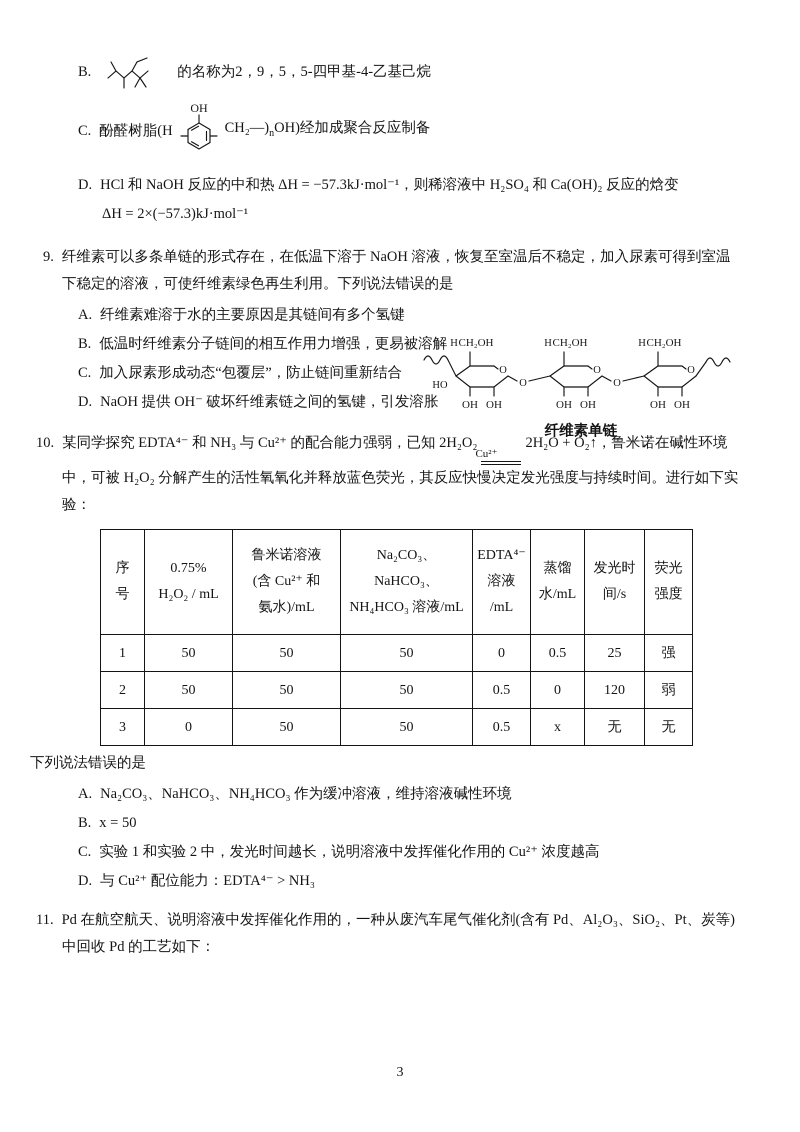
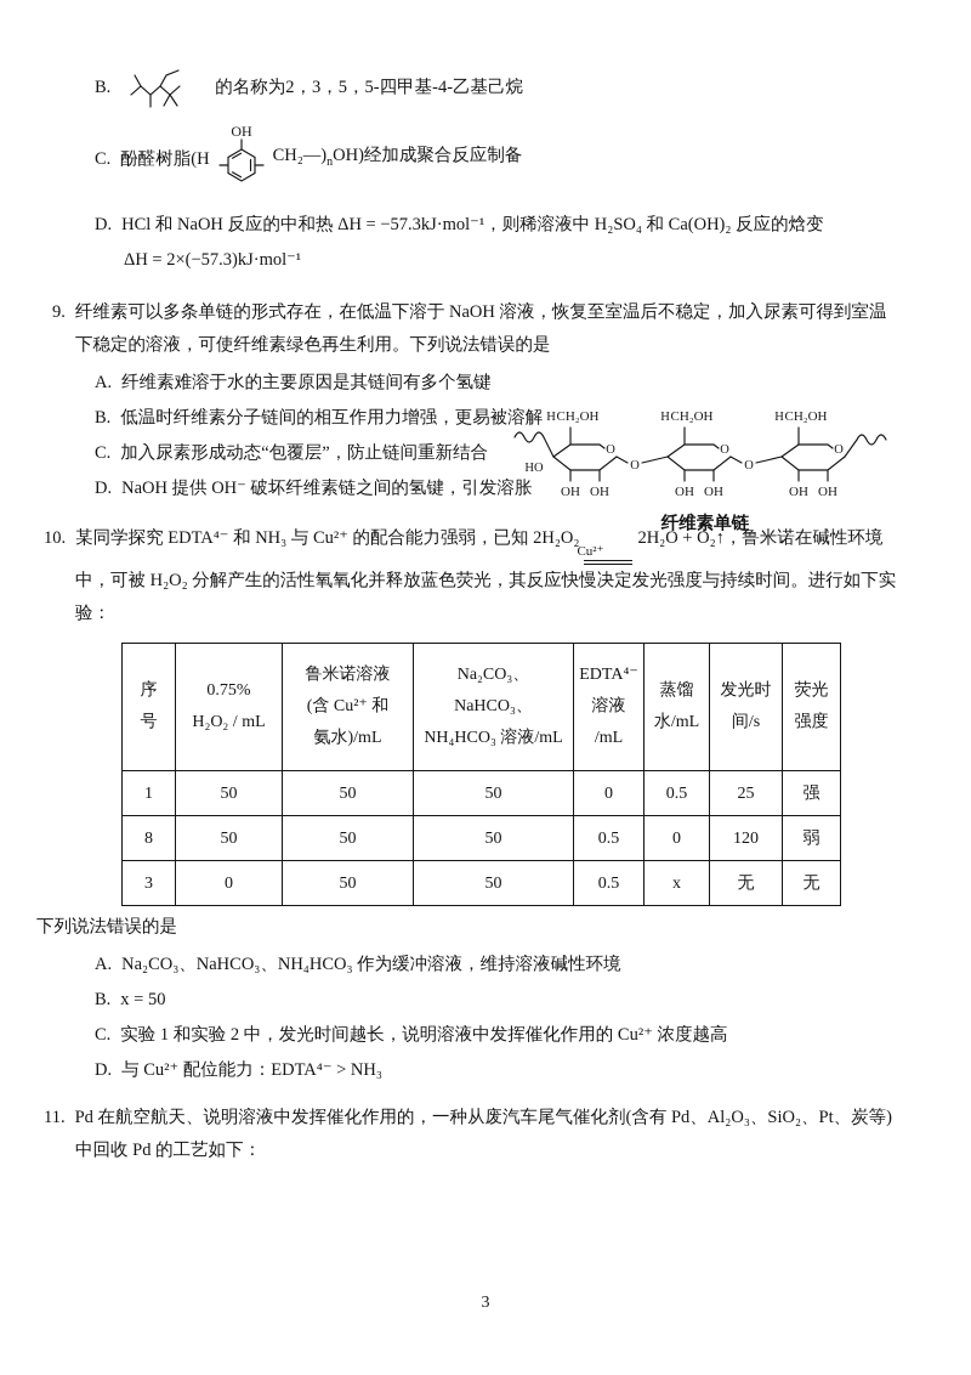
  B.
- 的名称为2，9，5，5-四甲基-4-乙基己烷
+ 的名称为2，3，5，5-四甲基-4-乙基己烷
  C.
  酚醛树脂(H
  OH
  CH₂—)nOH)经加成聚合反应制备
  D. HCl 和 NaOH 反应的中和热 ΔH = −57.3kJ·mol⁻¹，则稀溶液中 H₂SO₄ 和 Ca(OH)₂ 反应的焓变
  ΔH = 2×(−57.3)kJ·mol⁻¹
  9. 纤维素可以多条单链的形式存在，在低温下溶于 NaOH 溶液，恢复至室温后不稳定，加入尿素可得到室温下稳定的溶液，可使纤维素绿色再生利用。下列说法错误的是
  A. 纤维素难溶于水的主要原因是其链间有多个氢键
  B. 低温时纤维素分子链间的相互作用力增强，更易被溶解
  C. 加入尿素形成动态“包覆层”，防止链间重新结合
  D. NaOH 提供 OH⁻ 破坏纤维素链之间的氢键，引发溶胀
  10. 某同学探究 EDTA⁴⁻ 和 NH₃ 与 Cu²⁺ 的配合能力强弱，已知 2H₂O₂
  Cu²⁺
  2H₂O + O₂↑，鲁米诺在碱性环境中，可被 H₂O₂ 分解产生的活性氧氧化并释放蓝色荧光，其反应快慢决定发光强度与持续时间。进行如下实验：
  序 号	0.75% H₂O₂ / mL	鲁米诺溶液 (含 Cu²⁺ 和 氨水)/mL	Na₂CO₃、 NaHCO₃、 NH₄HCO₃ 溶液/mL	EDTA⁴⁻ 溶液 /mL	蒸馏 水/mL	发光时 间/s	荧光 强度
  1	50	50	50	0	0.5	25	强
- 2	50	50	50	0.5	0	120	弱
+ 8	50	50	50	0.5	0	120	弱
  3	0	50	50	0.5	x	无	无
  下列说法错误的是
  A. Na₂CO₃、NaHCO₃、NH₄HCO₃ 作为缓冲溶液，维持溶液碱性环境
  B. x = 50
  C. 实验 1 和实验 2 中，发光时间越长，说明溶液中发挥催化作用的 Cu²⁺ 浓度越高
  D. 与 Cu²⁺ 配位能力：EDTA⁴⁻ > NH₃
  11. Pd 在航空航天、说明溶液中发挥催化作用的，一种从废汽车尾气催化剂(含有 Pd、Al₂O₃、SiO₂、Pt、炭等)中回收 Pd 的工艺如下：
  H
  CH₂OH
  O
  OH
  OH
  O
  H
  CH₂OH
  O
  OH
  OH
  O
  H
  CH₂OH
  O
  OH
  OH
  HO
  纤维素单链
  3
